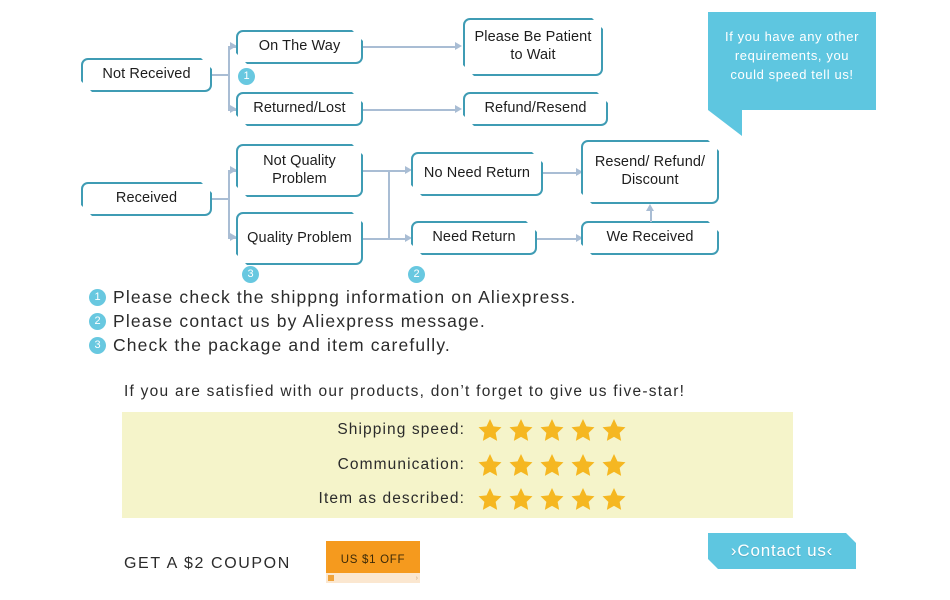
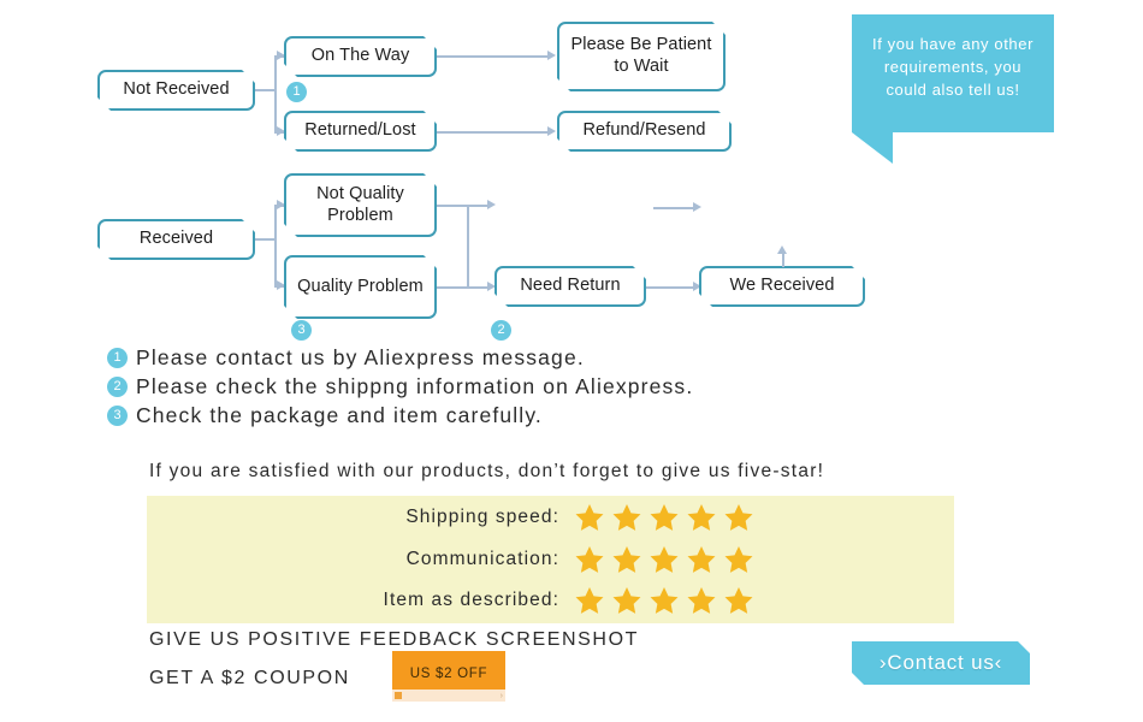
  Not Received
  On The Way
  1
  Please Be Patient to Wait
  Returned/Lost
  Refund/Resend
- If you have any other requirements, you could speed tell us!
+ If you have any other requirements, you could also tell us!
  Received
  Not Quality Problem
  Quality Problem
  3
  2
- No Need Return
  Need Return
- Resend/ Refund/ Discount
  We Received
  1
- Please check the shippng information on Aliexpress.
+ Please contact us by Aliexpress message.
  2
- Please contact us by Aliexpress message.
+ Please check the shippng information on Aliexpress.
  3
  Check the package and item carefully.
  If you are satisfied with our products, don’t forget to give us five-star!
  Shipping speed:
  Communication:
  Item as described:
+ GIVE US POSITIVE FEEDBACK SCREENSHOT
  GET A $2 COUPON
- US $1 OFF
+ US $2 OFF
  ›Contact us‹
